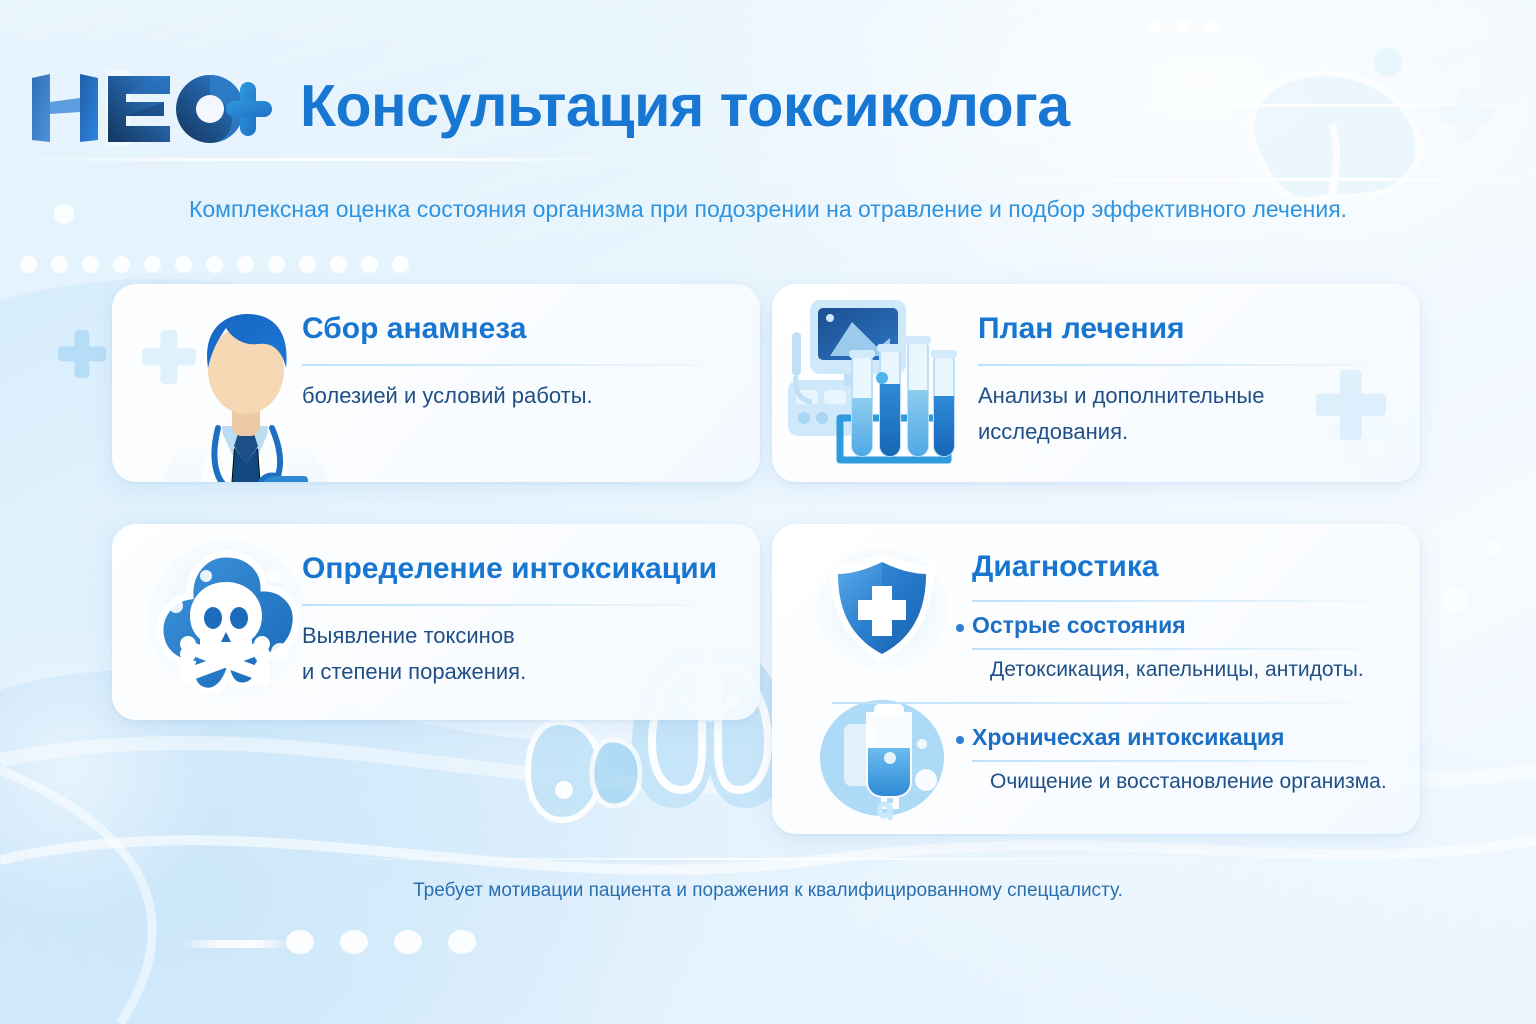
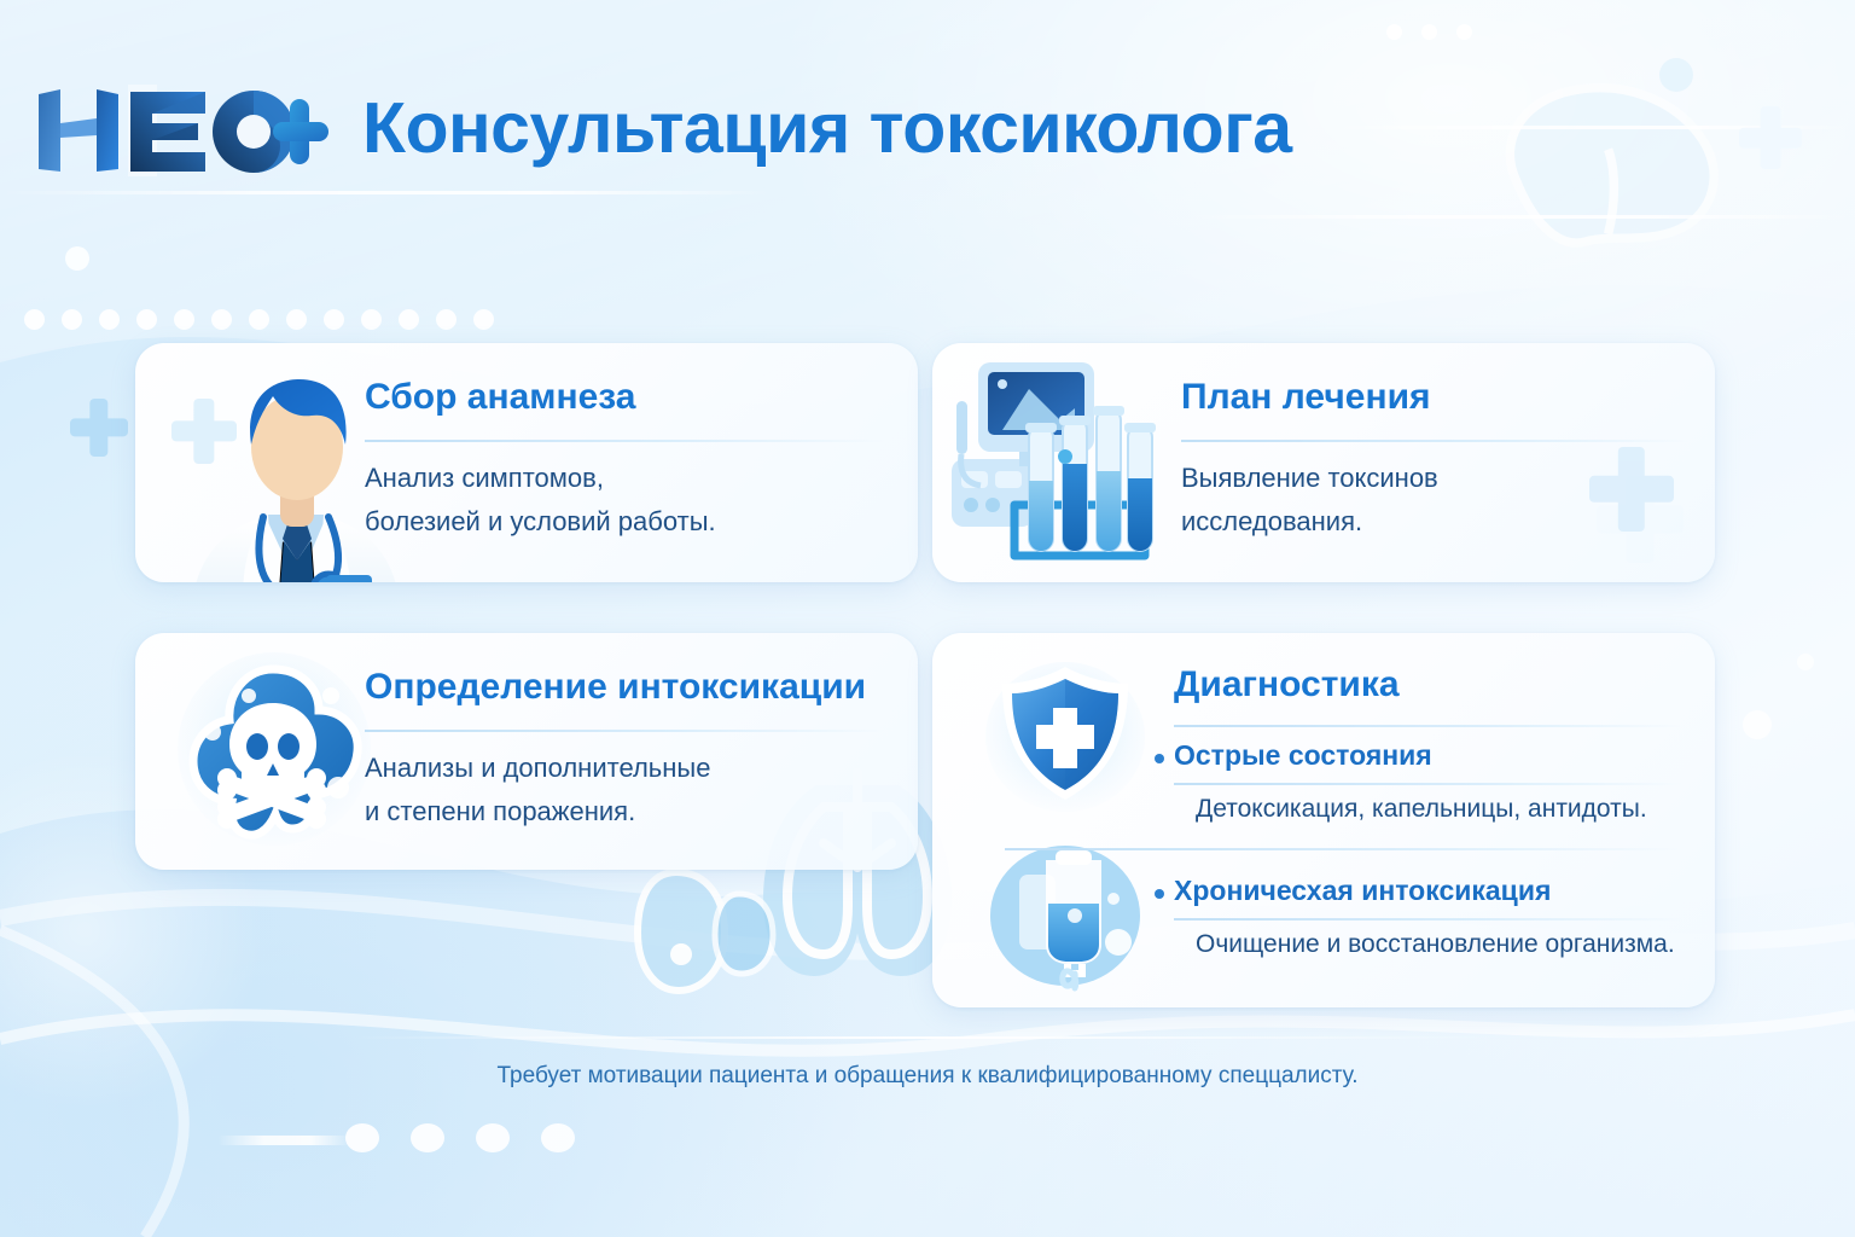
  Консультация токсиколога
- Комплексная оценка состояния организма при подозрении на отравление и подбор эффективного лечения.
  Сбор анамнеза
+ Анализ симптомов,
  болезией и условий работы.
  План лечения
- Анализы и дополнительные
+ Выявление токсинов
  исследования.
  Определение интоксикации
- Выявление токсинов
+ Анализы и дополнительные
  и степени поражения.
  Диагностика
  Острые состояния
  Детоксикация, капельницы, антидоты.
  Хроничесхая интоксикация
  Очищение и восстановление организма.
- Требует мотивации пациента и поражения к квалифицированному спеццалисту.
+ Требует мотивации пациента и обращения к квалифицированному спеццалисту.
